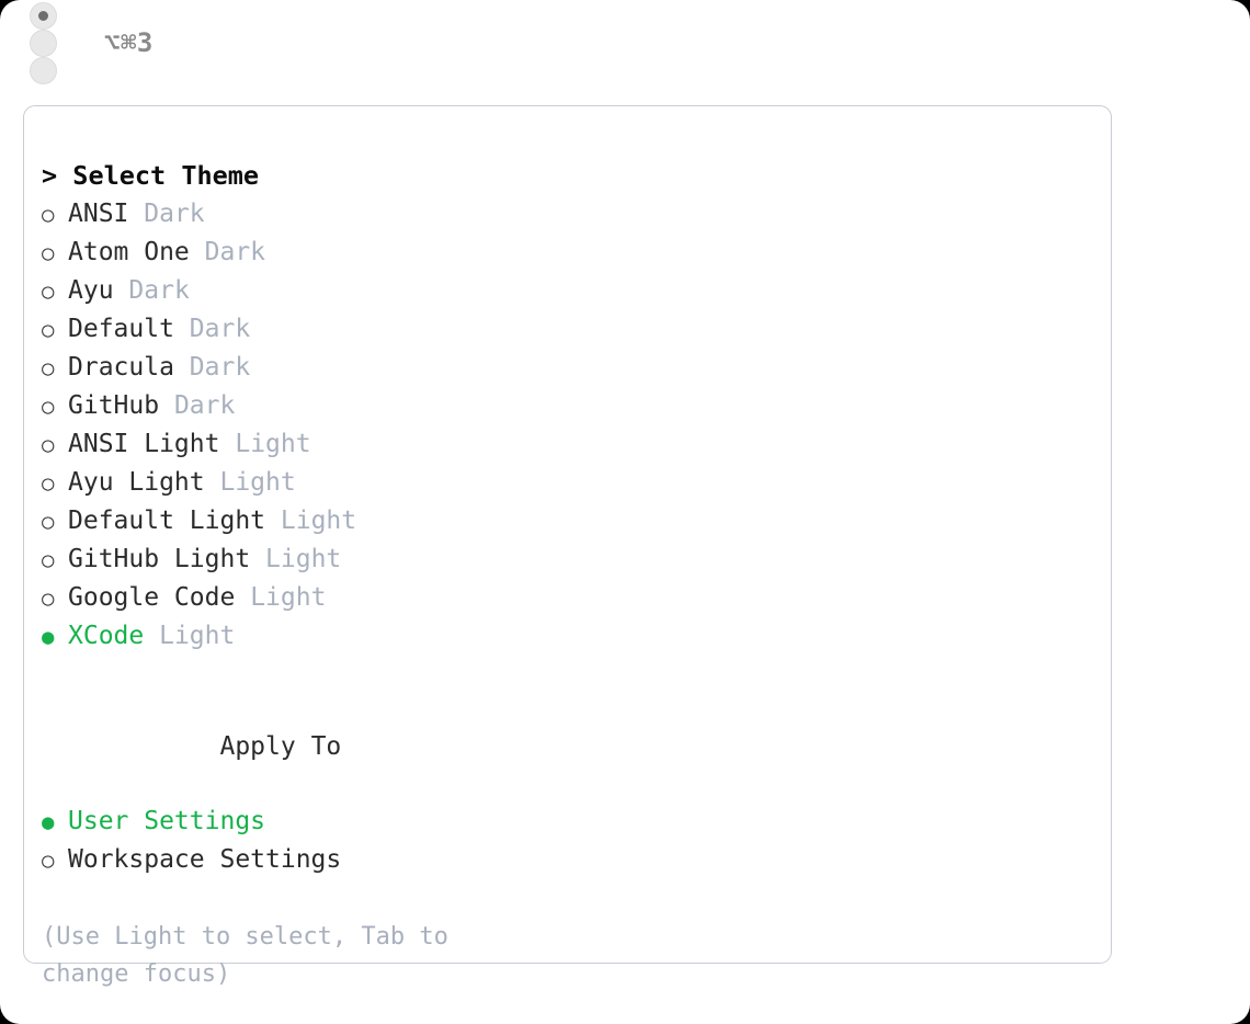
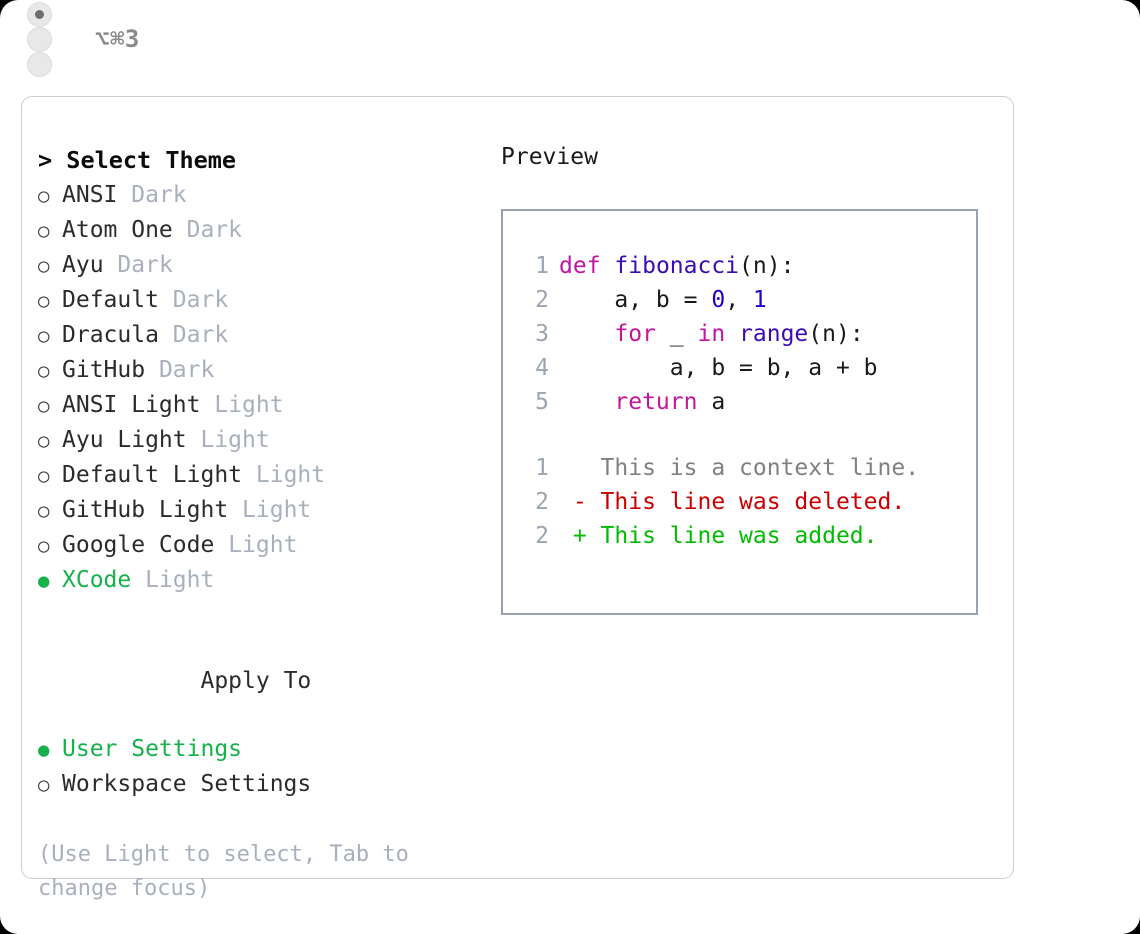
  ⌥⌘3
  > Select Theme
  ANSI Dark
  Atom One Dark
  Ayu Dark
  Default Dark
  Dracula Dark
  GitHub Dark
  ANSI Light Light
  Ayu Light Light
  Default Light Light
  GitHub Light Light
  Google Code Light
  XCode Light
  Apply To
  User Settings
  Workspace Settings
  (Use Light to select, Tab to change focus)
+ Preview
+ 1 def fibonacci(n):
+ 2 a, b = 0, 1
+ 3 for _ in range(n):
+ 4 a, b = b, a + b
+ 5 return a
+ 1 This is a context line.
+ 2 - This line was deleted.
+ 2 + This line was added.
